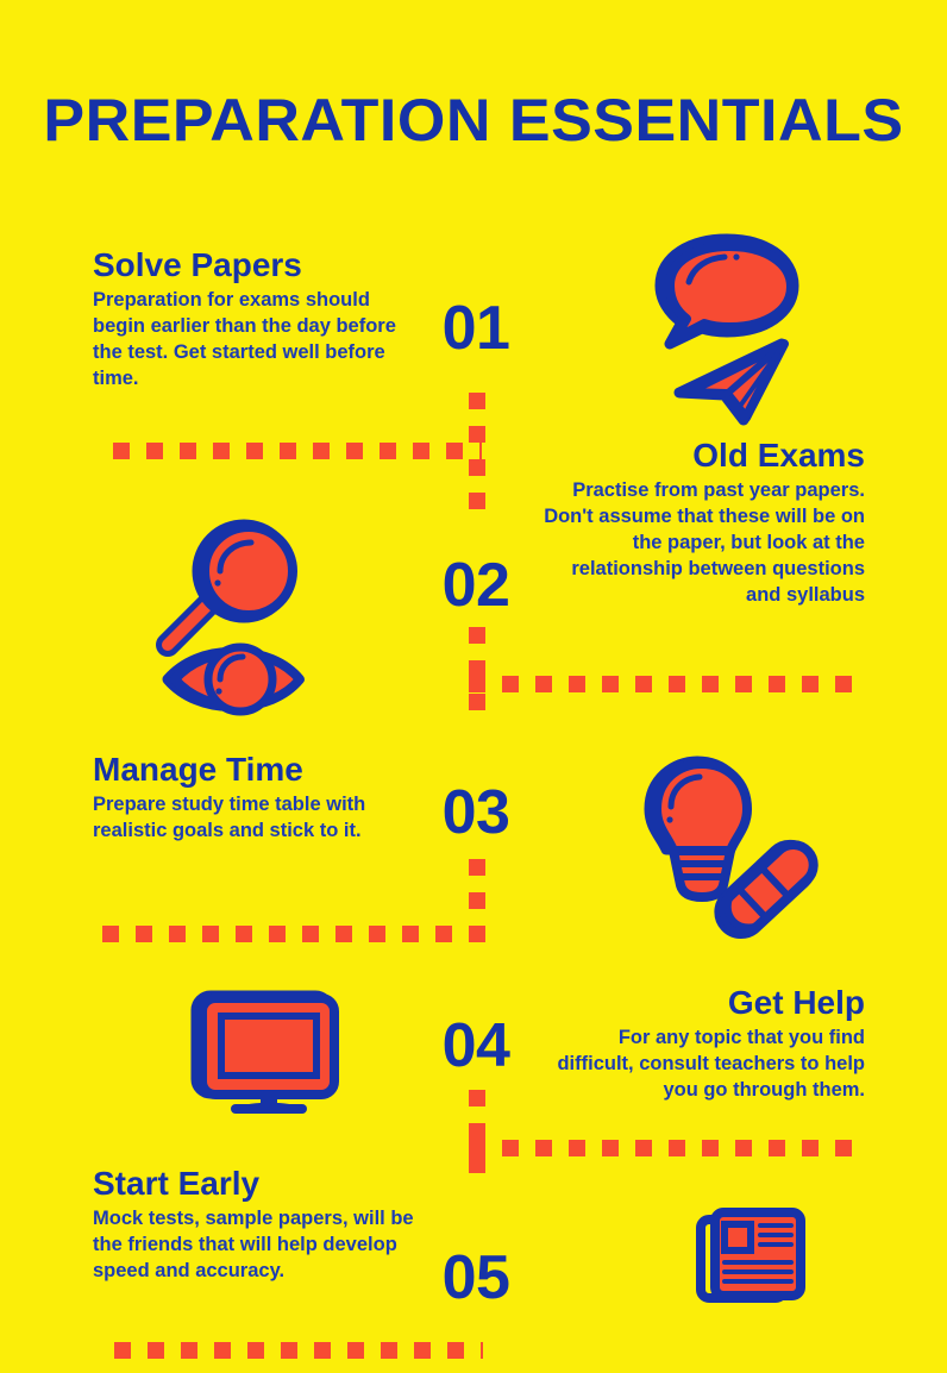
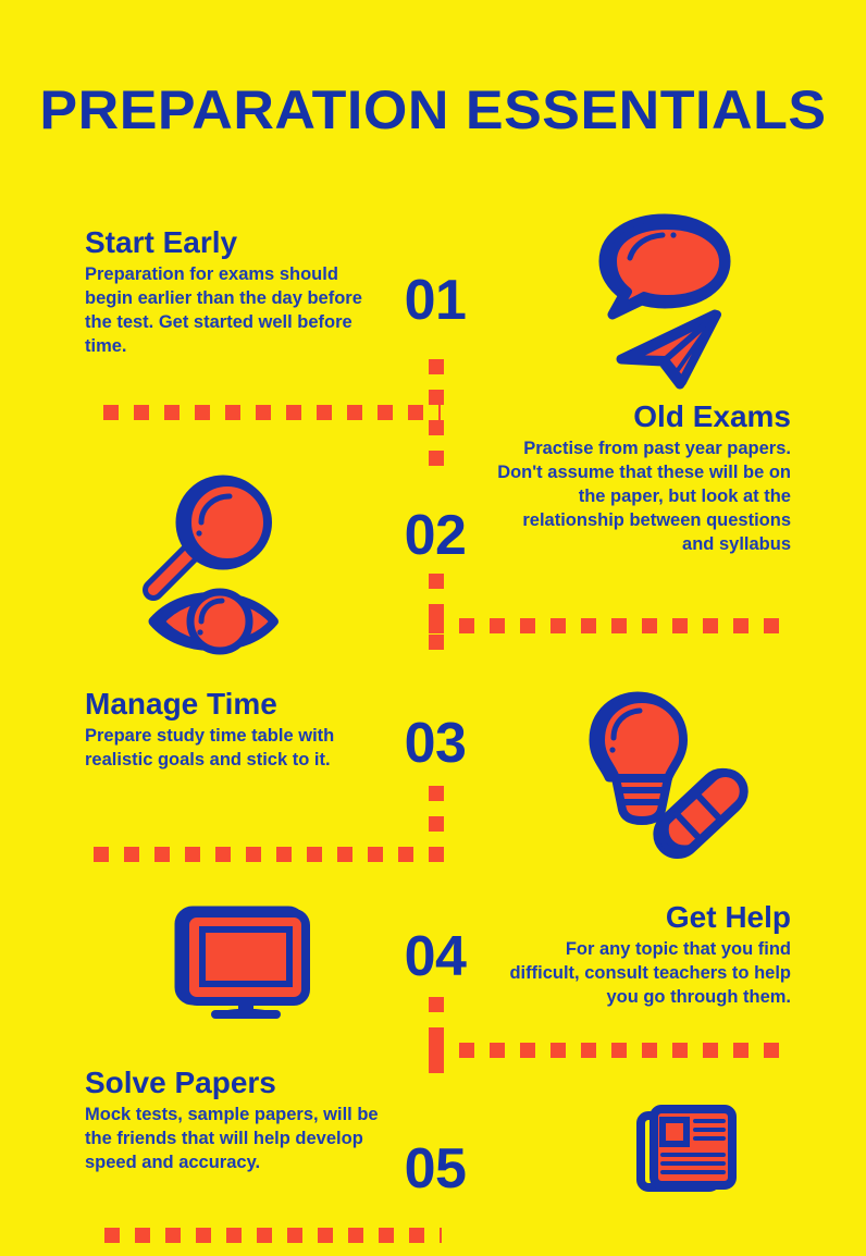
  PREPARATION ESSENTIALS
- Solve Papers
+ Start Early
  Preparation for exams should begin earlier than the day before the test. Get started well before time.
  01
  Old Exams
  Practise from past year papers. Don't assume that these will be on the paper, but look at the relationship between questions and syllabus
  02
  Manage Time
  Prepare study time table with realistic goals and stick to it.
  03
  Get Help
  For any topic that you find difficult, consult teachers to help you go through them.
  04
- Start Early
+ Solve Papers
  Mock tests, sample papers, will be the friends that will help develop speed and accuracy.
  05
